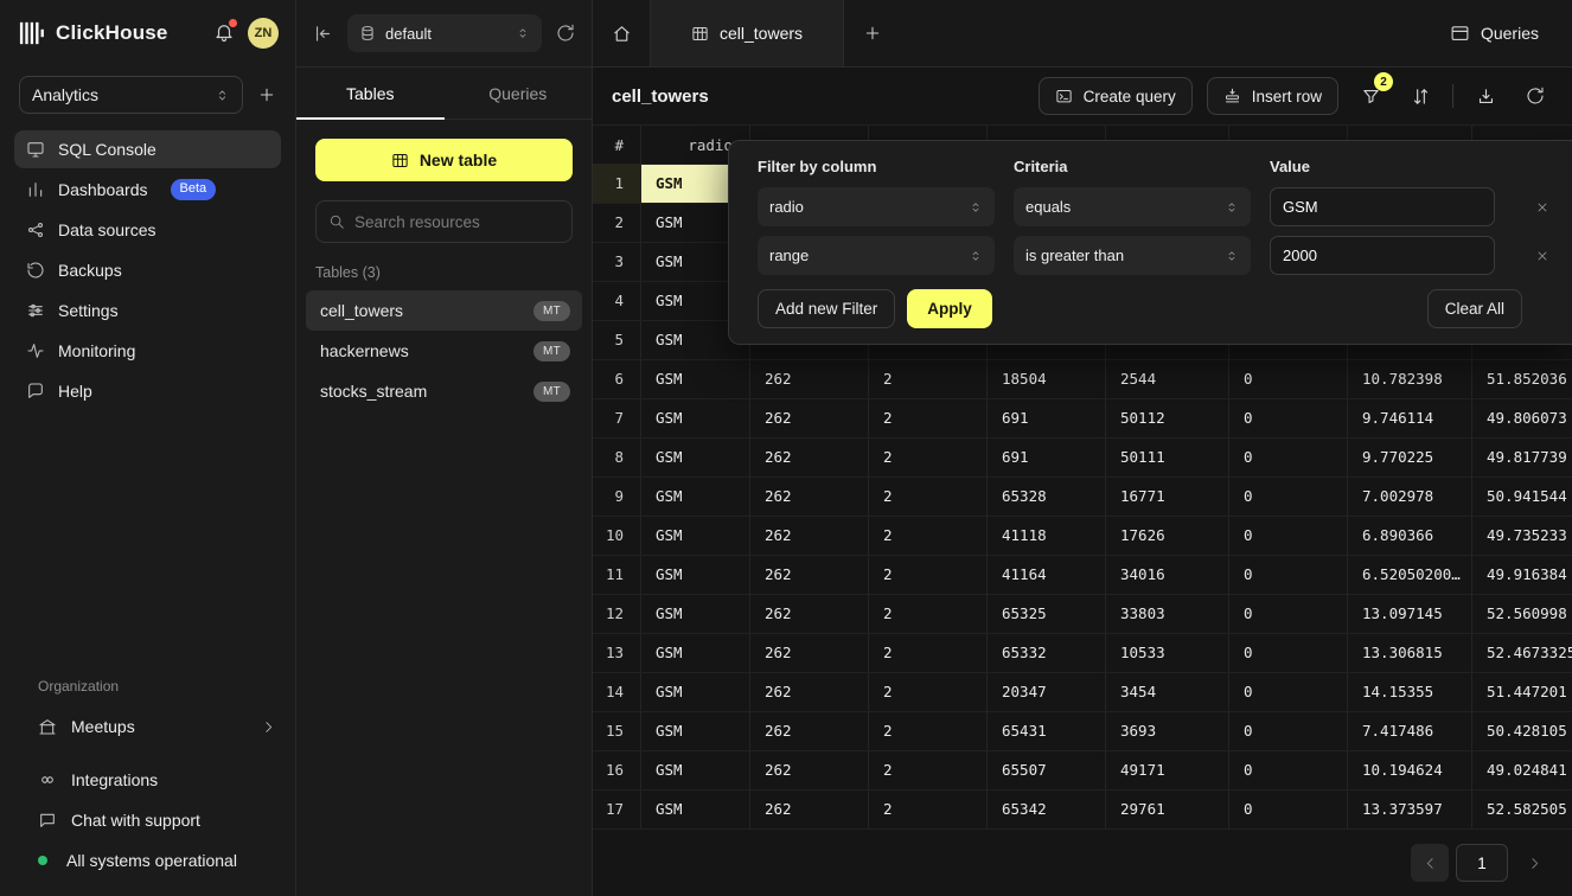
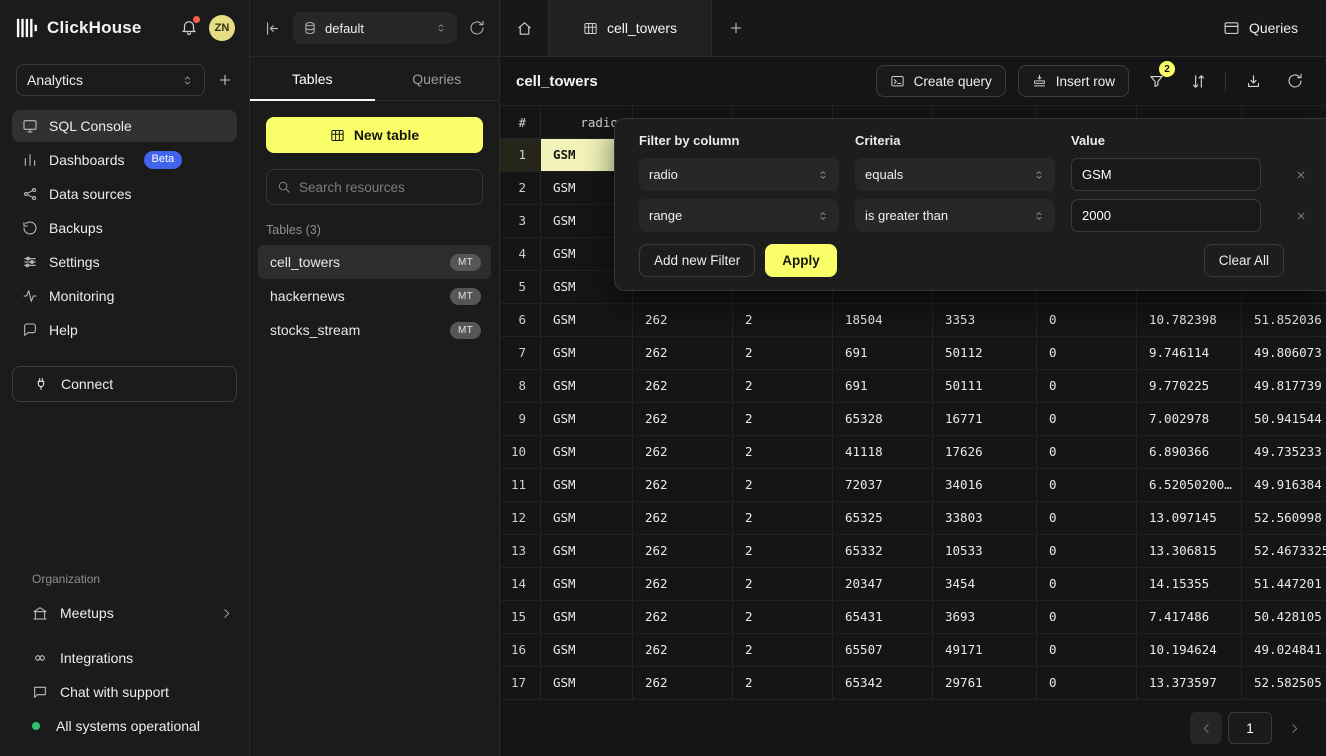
  ClickHouse
  ZN
  Analytics
  SQL Console
  Dashboards
  Beta
  Data sources
  Backups
  Settings
  Monitoring
  Help
+ Connect
  Organization
  Meetups
  Integrations
  Chat with support
  All systems operational
  default
  Tables
  Queries
  New table
  Search resources
  Tables (3)
  cell_towers
  MT
  hackernews
  MT
  stocks_stream
  MT
  cell_towers
  Queries
  cell_towers
  Create query
  Insert row
  2
  #
  radi
  1
  GSM
  2
  GSM
  3
  GSM
  4
  GSM
  5
  GSM
  6
  GSM
  262
  2
  18504
- 2544
+ 3353
  0
  10.782398
  51.852036
  7
  GSM
  262
  2
  691
  50112
  0
  9.746114
  49.806073
  8
  GSM
  262
  2
  691
  50111
  0
  9.770225
  49.817739
  9
  GSM
  262
  2
  65328
  16771
  0
  7.002978
  50.941544
  10
  GSM
  262
  2
  41118
  17626
  0
  6.890366
  49.735233
  11
  GSM
  262
  2
- 41164
+ 72037
  34016
  0
  6.52050200…
  49.916384
  12
  GSM
  262
  2
  65325
  33803
  0
  13.097145
  52.560998
  13
  GSM
  262
  2
  65332
  10533
  0
  13.306815
  52.4673325
  14
  GSM
  262
  2
  20347
  3454
  0
  14.15355
  51.447201
  15
  GSM
  262
  2
  65431
  3693
  0
  7.417486
  50.428105
  16
  GSM
  262
  2
  65507
  49171
  0
  10.194624
  49.024841
  17
  GSM
  262
  2
  65342
  29761
  0
  13.373597
  52.582505
  Filter by column
  Criteria
  Value
  radio
  equals
  GSM
  range
  is greater than
  2000
  Add new Filter
  Apply
  Clear All
  1
